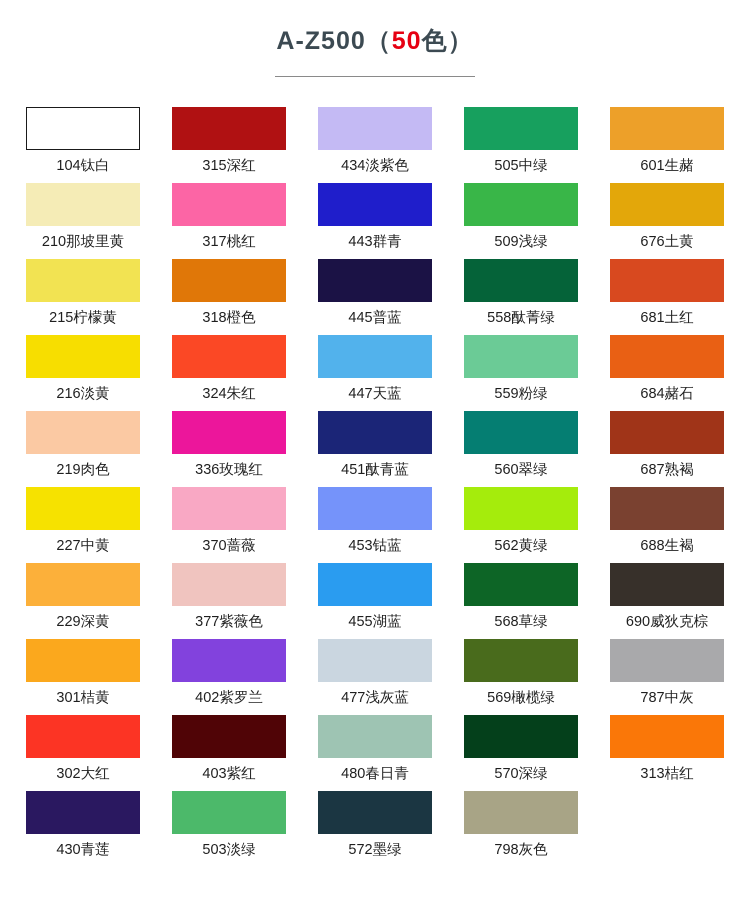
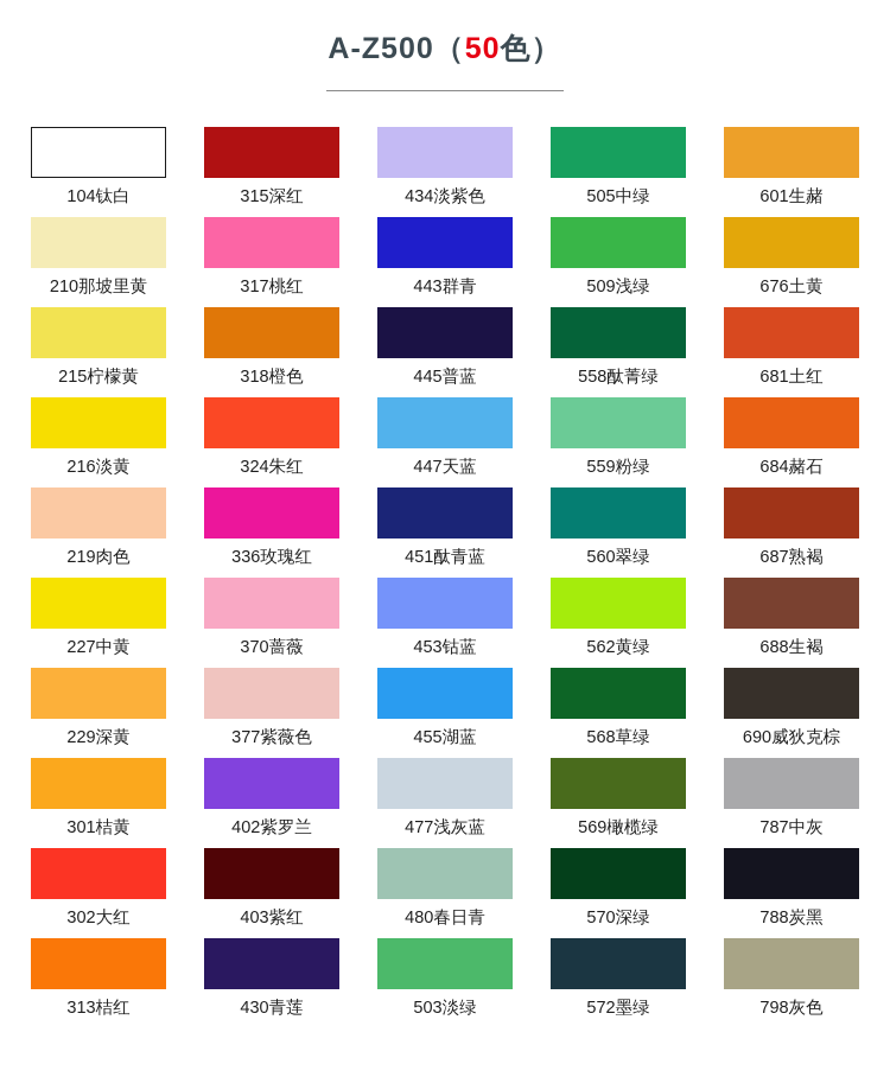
  A-Z500（50色）
  104钛白
  315深红
  434淡紫色
  505中绿
  601生赭
  210那坡里黄
  317桃红
  443群青
  509浅绿
  676土黄
  215柠檬黄
  318橙色
  445普蓝
  558酞菁绿
  681土红
  216淡黄
  324朱红
  447天蓝
  559粉绿
  684赭石
  219肉色
  336玫瑰红
  451酞青蓝
  560翠绿
  687熟褐
  227中黄
  370蔷薇
  453钴蓝
  562黄绿
  688生褐
  229深黄
  377紫薇色
  455湖蓝
  568草绿
  690威狄克棕
  301桔黄
  402紫罗兰
  477浅灰蓝
  569橄榄绿
  787中灰
  302大红
  403紫红
  480春日青
  570深绿
+ 788炭黑
  313桔红
  430青莲
  503淡绿
  572墨绿
  798灰色
